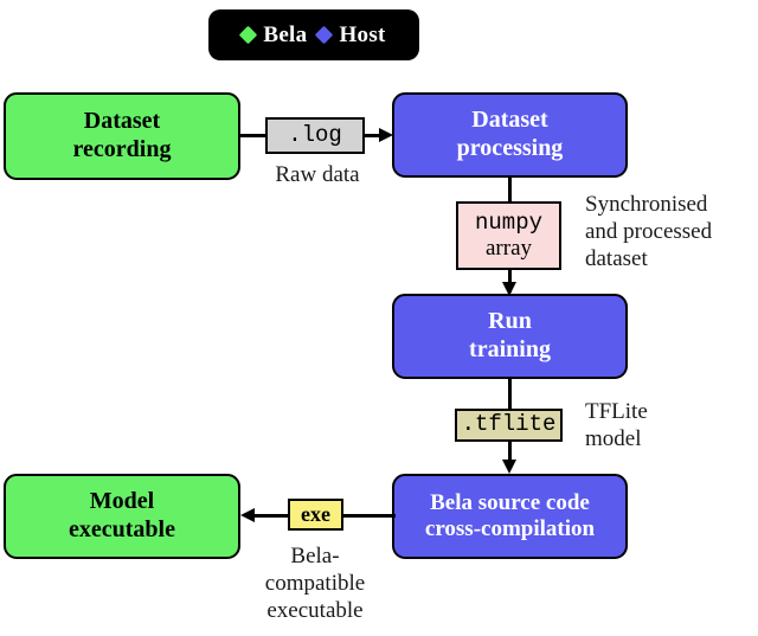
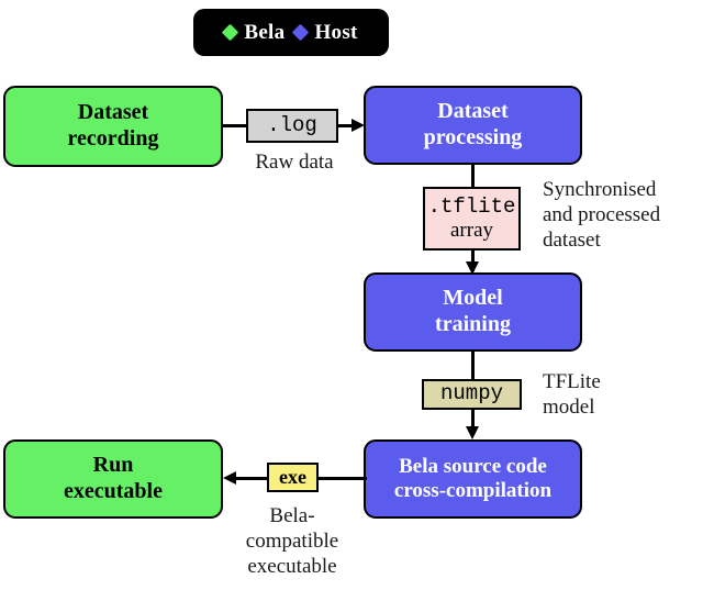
  Bela
  Host
  Dataset
  recording
  .log
  Raw data
  Dataset
  processing
- numpy
+ .tflite
  array
  Synchronised
  and processed
  dataset
- Run
+ Model
  training
- .tflite
+ numpy
  TFLite
  model
  Bela source code
  cross-compilation
  exe
  Bela-
  compatible
  executable
- Model
+ Run
  executable
